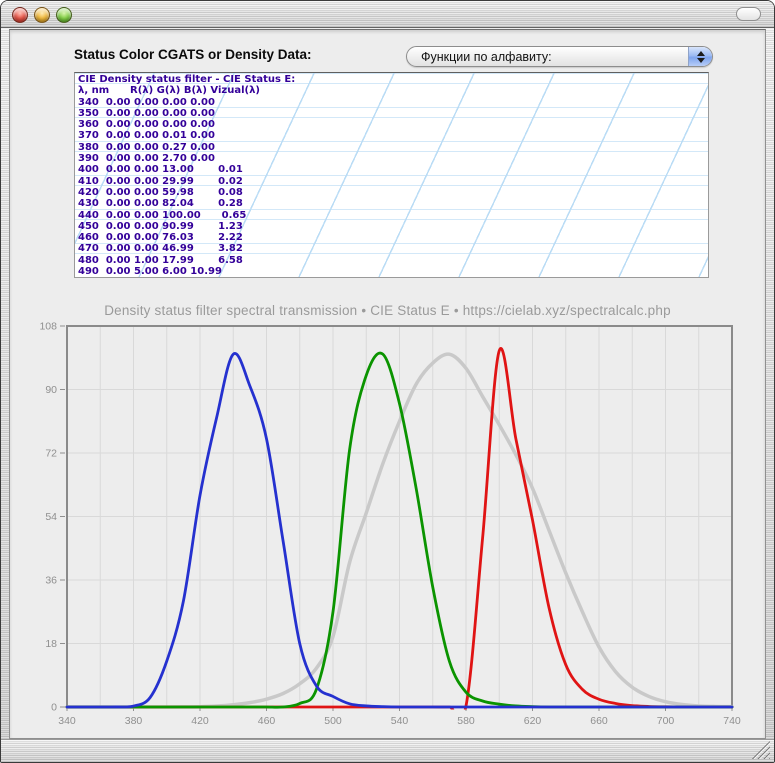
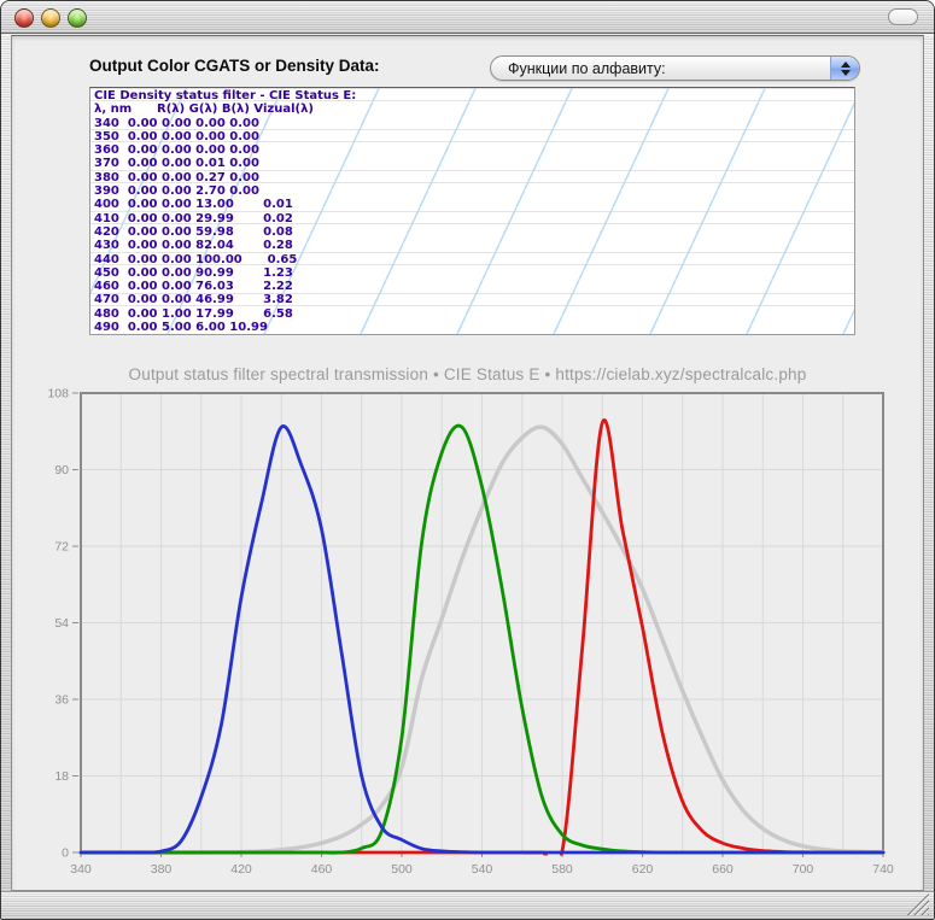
- Status Color CGATS or Density Data:
+ Output Color CGATS or Density Data:
  Функции по алфавиту:
  CIE Density status filter - CIE Status E:
  λ, nm R(λ) G(λ) B(λ) Vizual(λ)
  340 0.00 0.00 0.00 0.00
  350 0.00 0.00 0.00 0.00
  360 0.00 0.00 0.00 0.00
  370 0.00 0.00 0.01 0.00
  380 0.00 0.00 0.27 0.00
  390 0.00 0.00 2.70 0.00
  400 0.00 0.00 13.00 0.01
  410 0.00 0.00 29.99 0.02
  420 0.00 0.00 59.98 0.08
  430 0.00 0.00 82.04 0.28
  440 0.00 0.00 100.00 0.65
  450 0.00 0.00 90.99 1.23
  460 0.00 0.00 76.03 2.22
  470 0.00 0.00 46.99 3.82
  480 0.00 1.00 17.99 6.58
  490 0.00 5.00 6.00 10.99
- Density status filter spectral transmission • CIE Status E • https://cielab.xyz/spectralcalc.php
+ Output status filter spectral transmission • CIE Status E • https://cielab.xyz/spectralcalc.php
  0
  18
  36
  54
  72
  90
  108
  340
  380
  420
  460
  500
  540
  580
  620
  660
  700
  740
